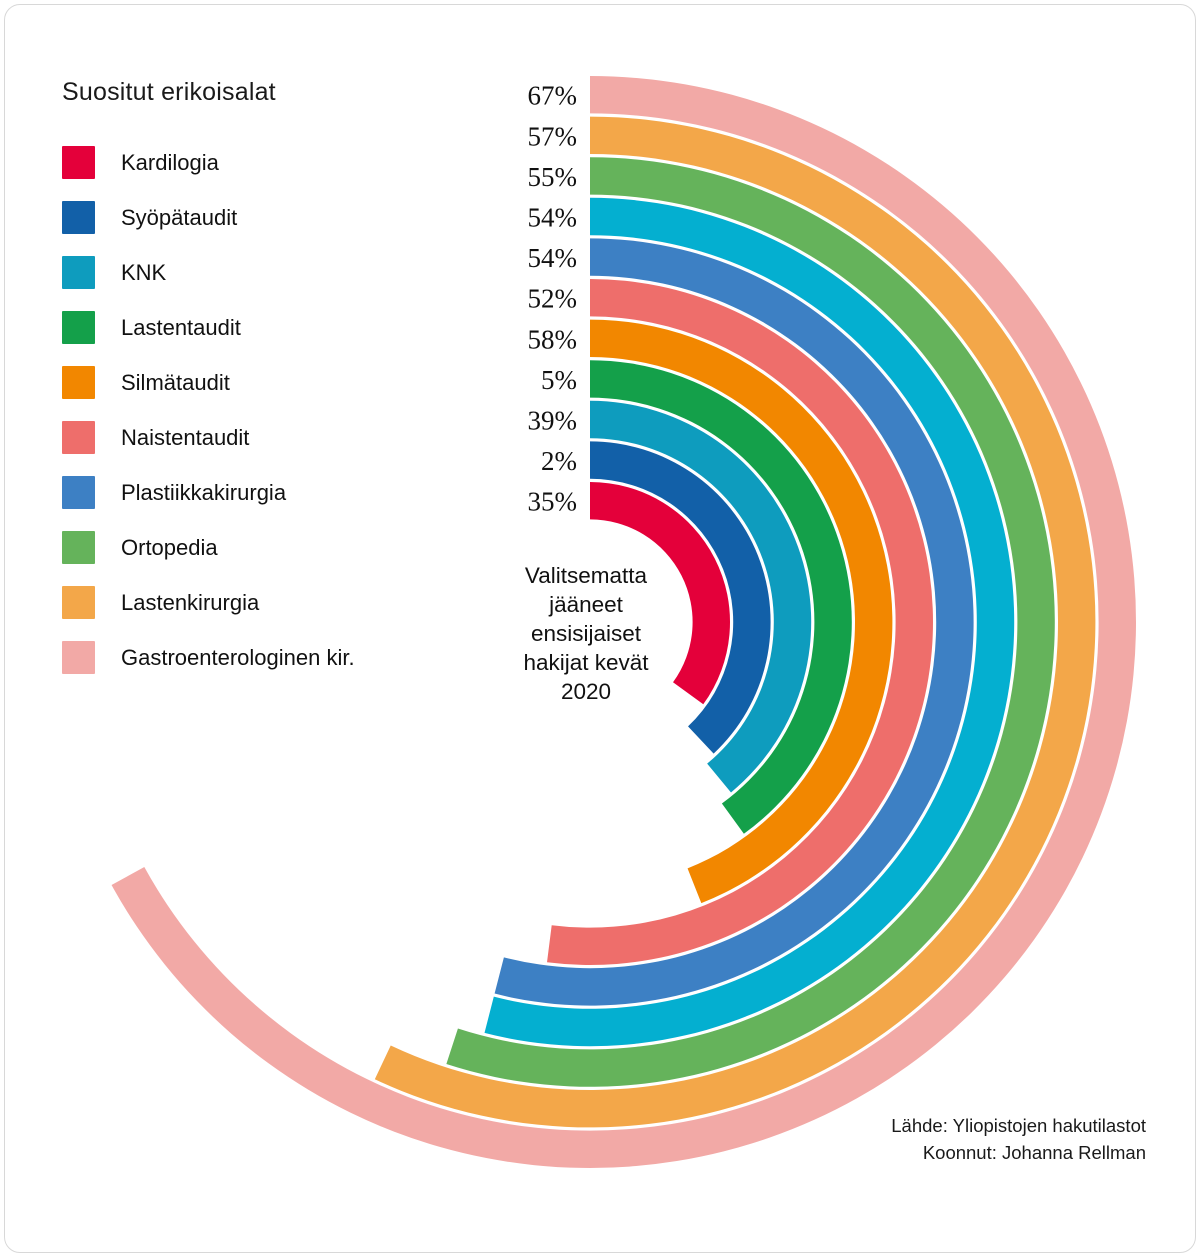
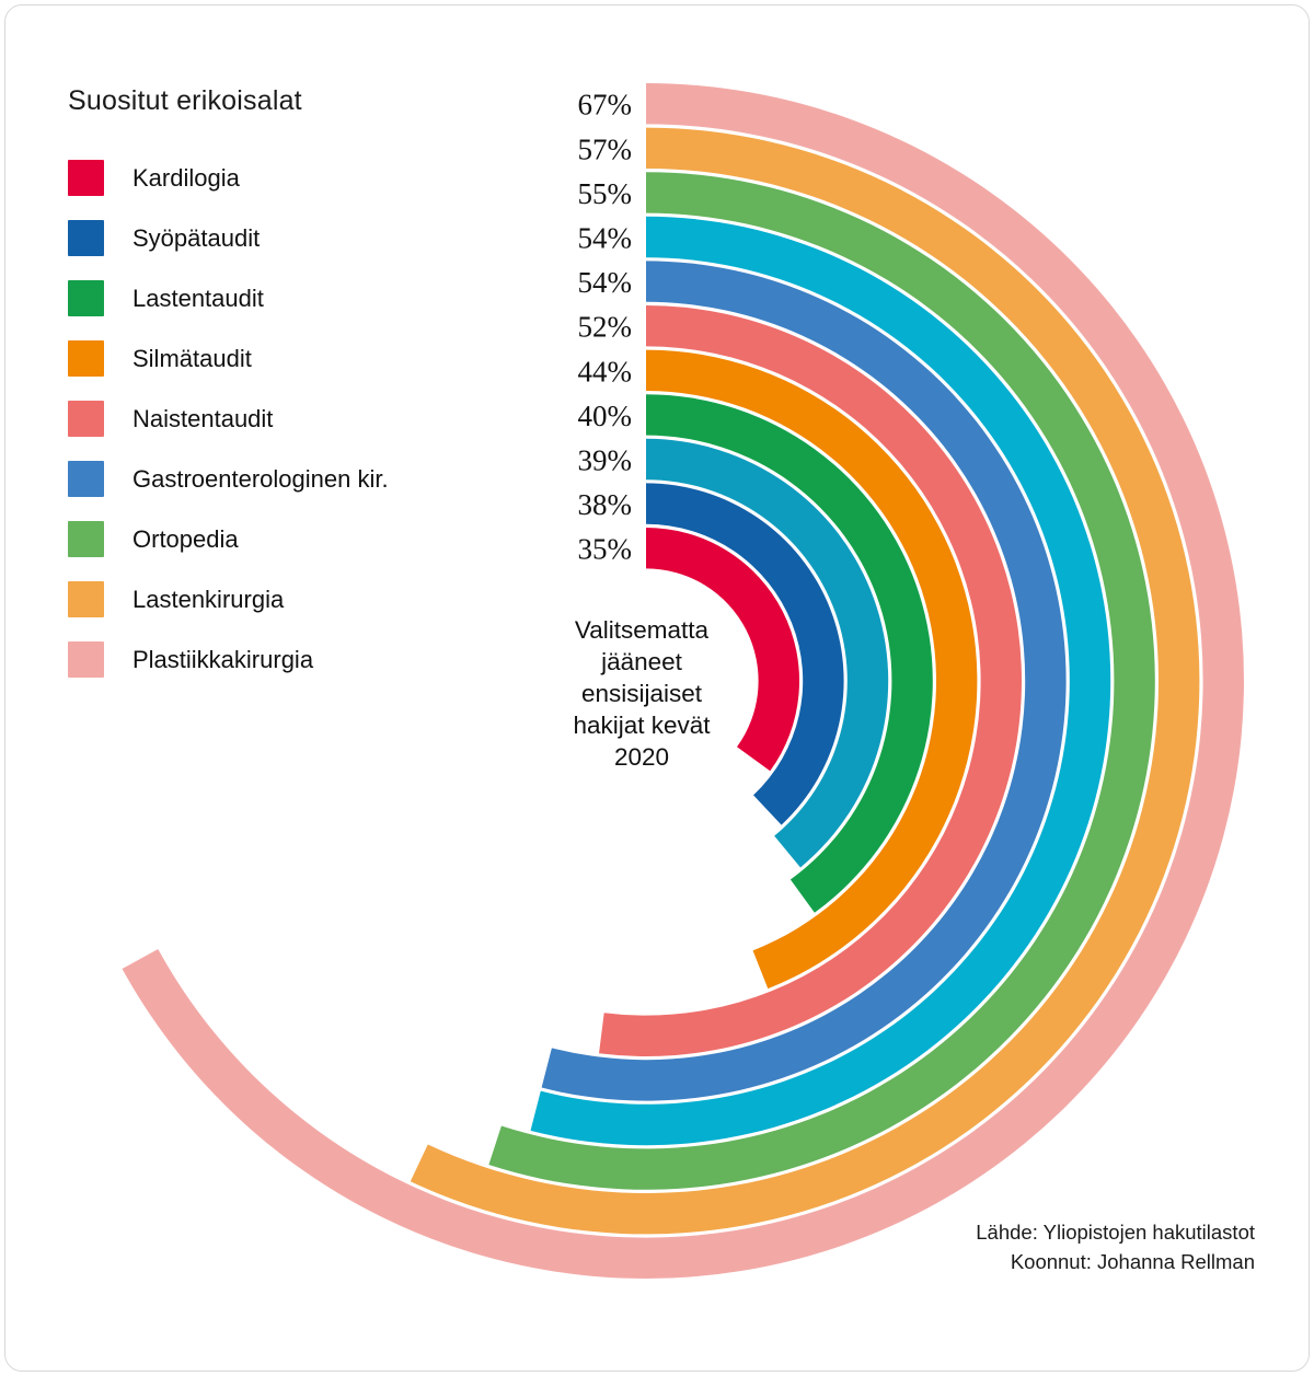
  Suositut erikoisalat
  Kardilogia
  Syöpätaudit
- KNK
  Lastentaudit
  Silmätaudit
  Naistentaudit
- Plastiikkakirurgia
+ Gastroenterologinen kir.
  Ortopedia
  Lastenkirurgia
- Gastroenterologinen kir.
+ Plastiikkakirurgia
  67%
  57%
  55%
  54%
  54%
  52%
- 58%
+ 44%
- 5%
+ 40%
  39%
- 2%
+ 38%
  35%
  Valitsematta
  jääneet
  ensisijaiset
  hakijat kevät
  2020
  Lähde: Yliopistojen hakutilastot
  Koonnut: Johanna Rellman
